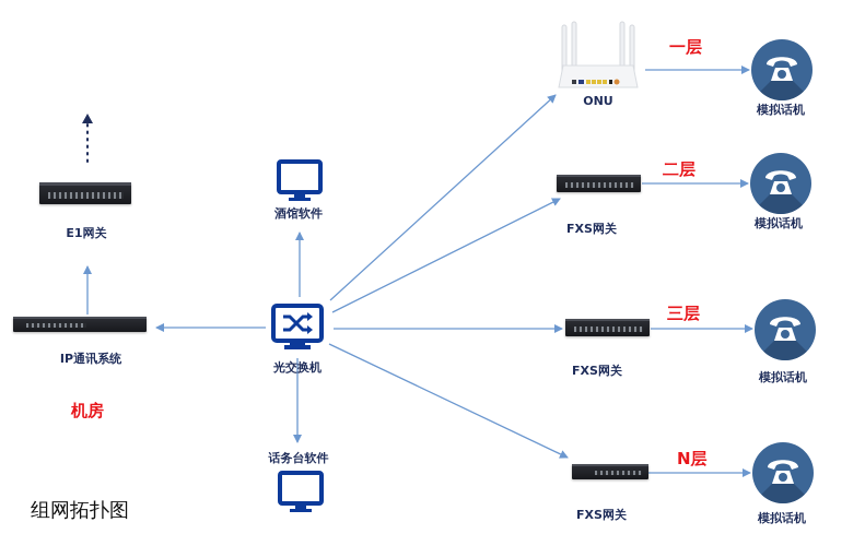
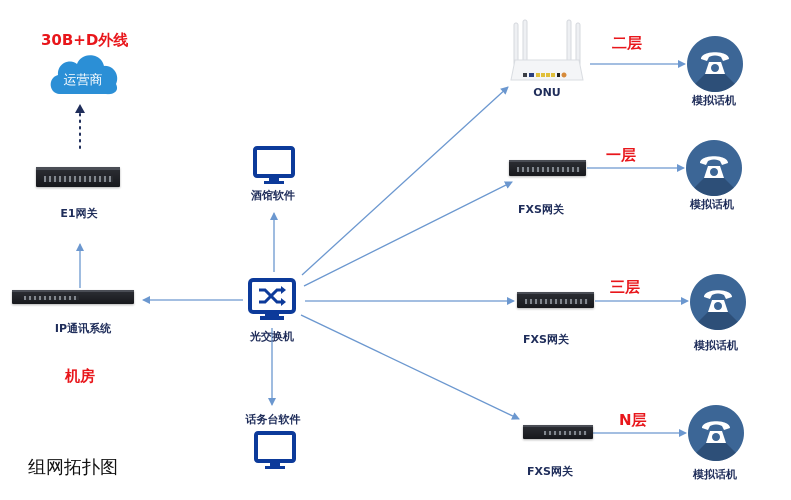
+ 30B+D外线
+ 运营商
  E1网关
  IP通讯系统
  机房
  组网拓扑图
  酒馆软件
  光交换机
  话务台软件
  ONU
- 一层
+ 二层
  FXS网关
- 二层
+ 一层
  FXS网关
  三层
  FXS网关
  N层
  模拟话机
  模拟话机
  模拟话机
  模拟话机
